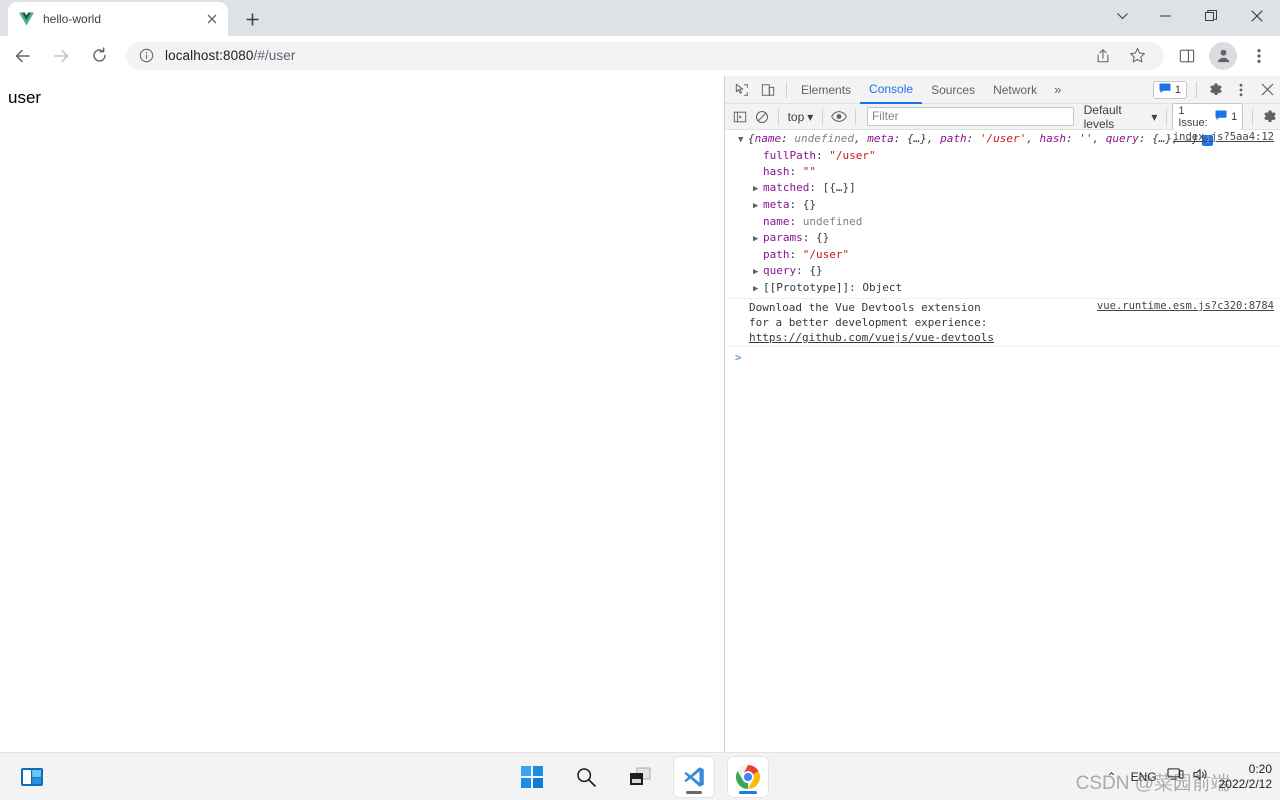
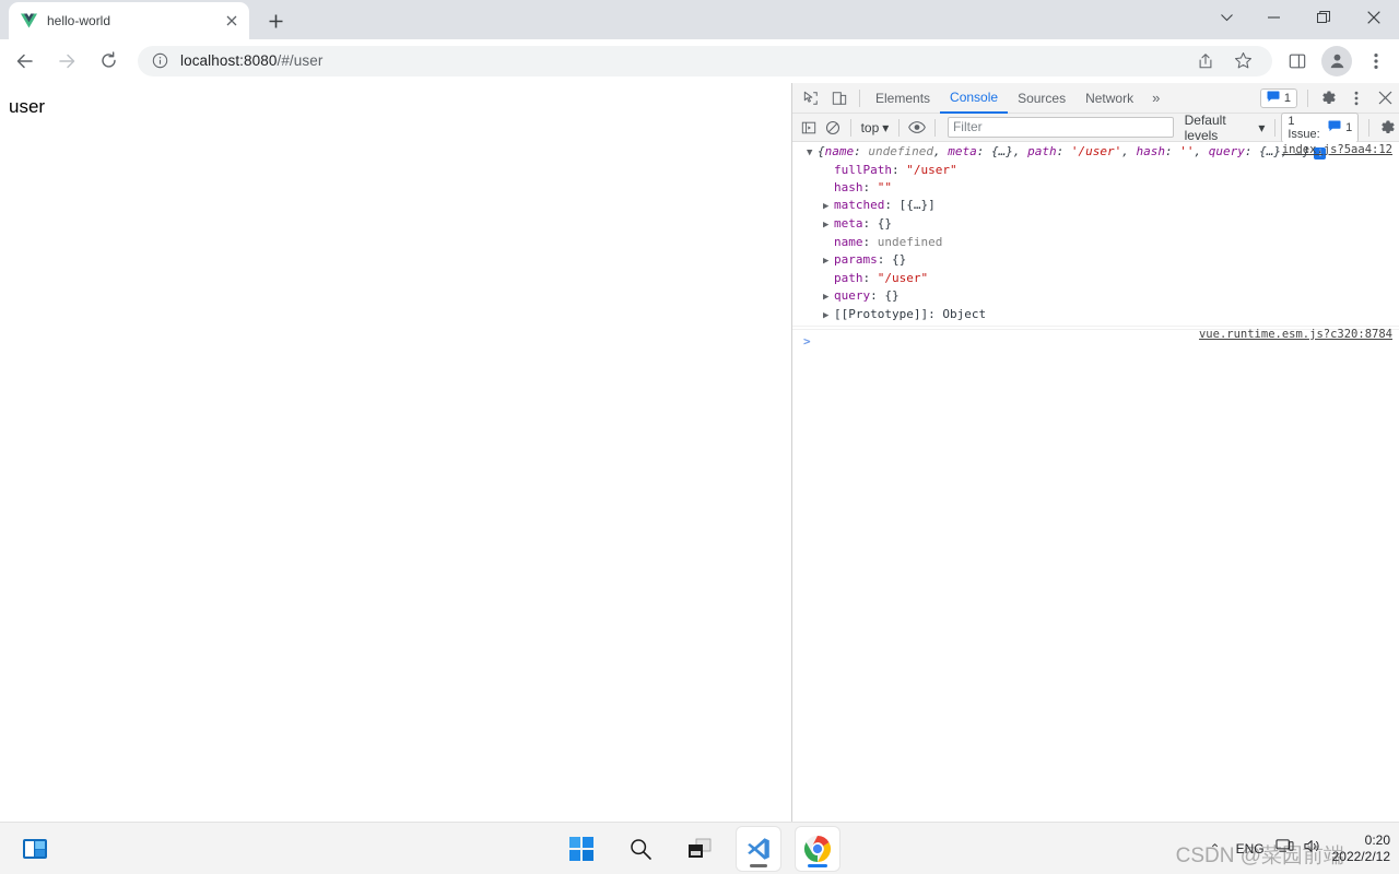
  hello-world
  localhost:8080/#/user
  user
  Elements
  Console
  Sources
  Network
  »
  1
  top
  ▾
  Filter
  Default levels
  ▾
  1 Issue:
  1
  index.js?5aa4:12
  ▼ {name: undefined, meta: {…}, path: '/user', hash: '', query: {…}, …} i
  fullPath: "/user"
  hash: ""
  ▶ matched: [{…}]
  ▶ meta: {}
  name: undefined
  ▶ params: {}
  path: "/user"
  ▶ query: {}
  ▶ [[Prototype]]: Object
  vue.runtime.esm.js?c320:8784
- Download the Vue Devtools extension for a better development experience: https://github.com/vuejs/vue-devtools
  >
  ⌃
  ENG
  0:20
  2022/2/12
  CSDN @菜园前端
